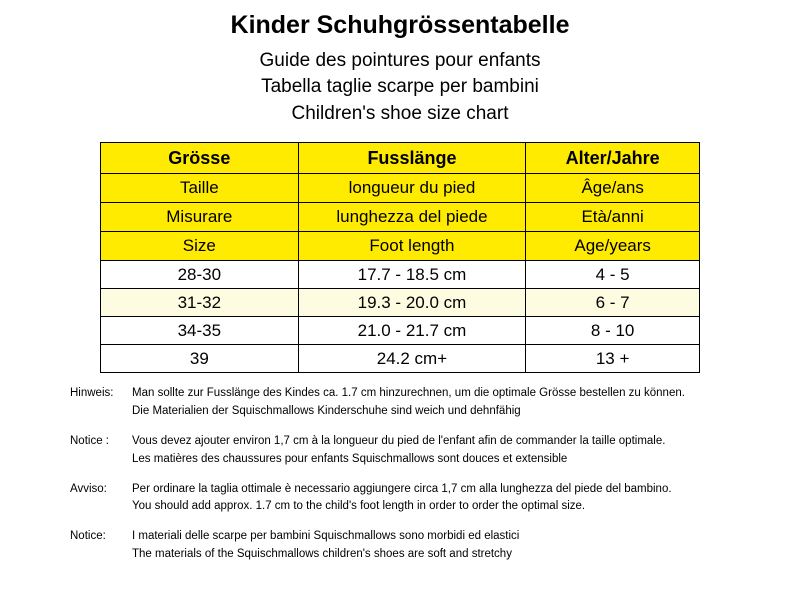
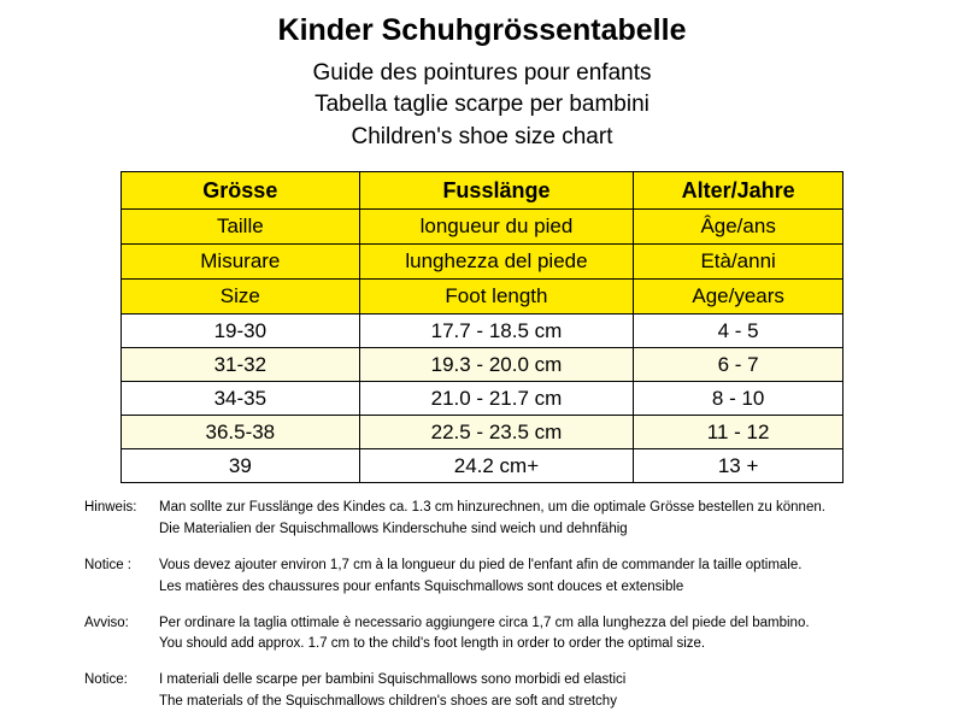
  Kinder Schuhgrössentabelle
  Guide des pointures pour enfants
  Tabella taglie scarpe per bambini
  Children's shoe size chart
  Grösse	Fusslänge	Alter/Jahre
  Taille	longueur du pied	Âge/ans
  Misurare	lunghezza del piede	Età/anni
  Size	Foot length	Age/years
- 28-30	17.7 - 18.5 cm	4 - 5
+ 19-30	17.7 - 18.5 cm	4 - 5
  31-32	19.3 - 20.0 cm	6 - 7
  34-35	21.0 - 21.7 cm	8 - 10
+ 36.5-38	22.5 - 23.5 cm	11 - 12
  39	24.2 cm+	13 +
  Hinweis:
- Man sollte zur Fusslänge des Kindes ca. 1.7 cm hinzurechnen, um die optimale Grösse bestellen zu können.
+ Man sollte zur Fusslänge des Kindes ca. 1.3 cm hinzurechnen, um die optimale Grösse bestellen zu können.
  Die Materialien der Squischmallows Kinderschuhe sind weich und dehnfähig
  Notice :
  Vous devez ajouter environ 1,7 cm à la longueur du pied de l'enfant afin de commander la taille optimale.
  Les matières des chaussures pour enfants Squischmallows sont douces et extensible
  Avviso:
  Per ordinare la taglia ottimale è necessario aggiungere circa 1,7 cm alla lunghezza del piede del bambino.
  You should add approx. 1.7 cm to the child's foot length in order to order the optimal size.
  Notice:
  I materiali delle scarpe per bambini Squischmallows sono morbidi ed elastici
  The materials of the Squischmallows children's shoes are soft and stretchy
